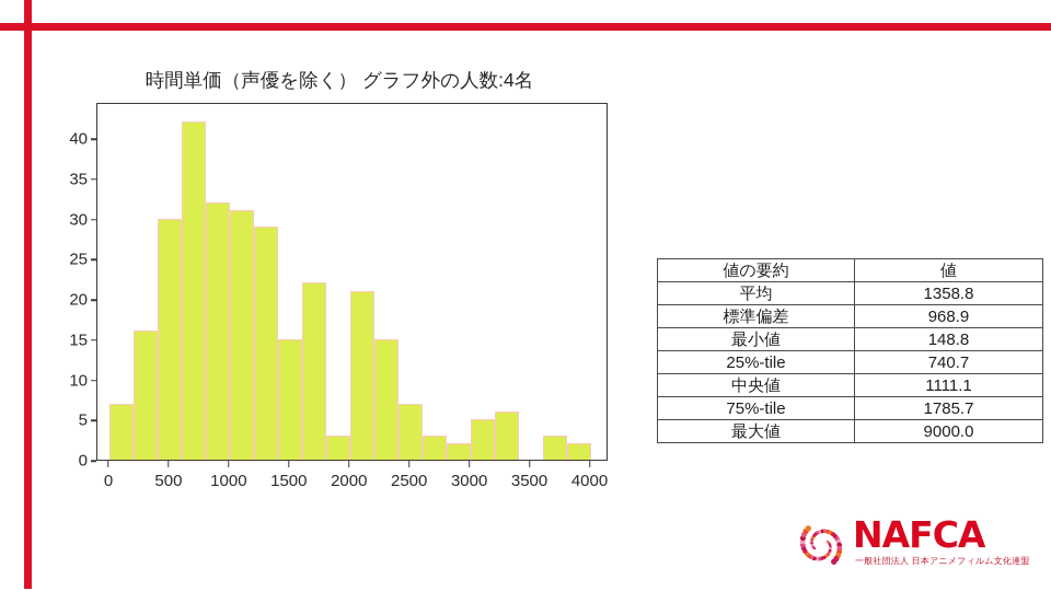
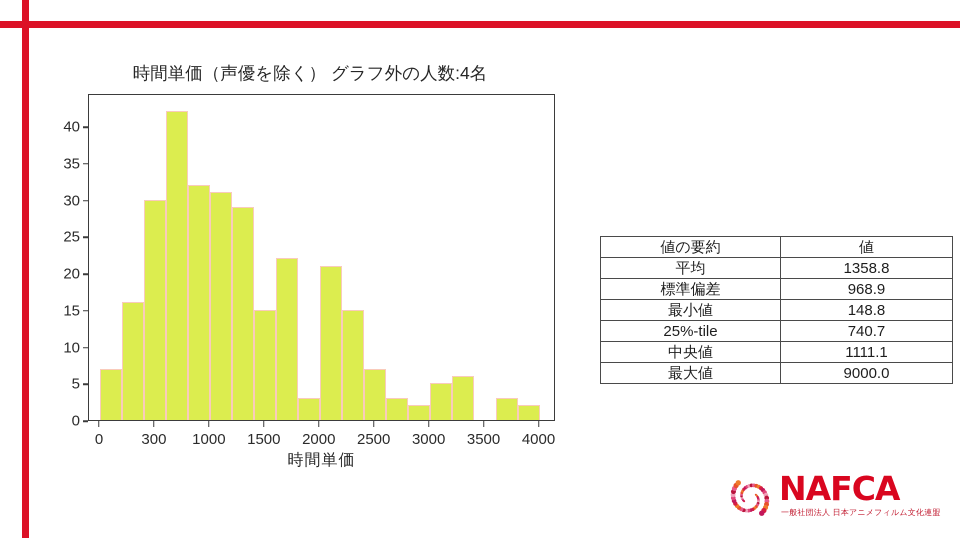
  時間単価（声優を除く） グラフ外の人数:4名
  0
  5
  10
  15
  20
  25
  30
  35
  40
  0
- 500
+ 300
  1000
  1500
  2000
  2500
  3000
  3500
  4000
+ 時間単価
  値の要約	値
  平均	1358.8
  標準偏差	968.9
  最小値	148.8
  25%-tile	740.7
  中央値	1111.1
- 75%-tile	1785.7
  最大値	9000.0
  NAFCA
  一般社団法人 日本アニメフィルム文化連盟
